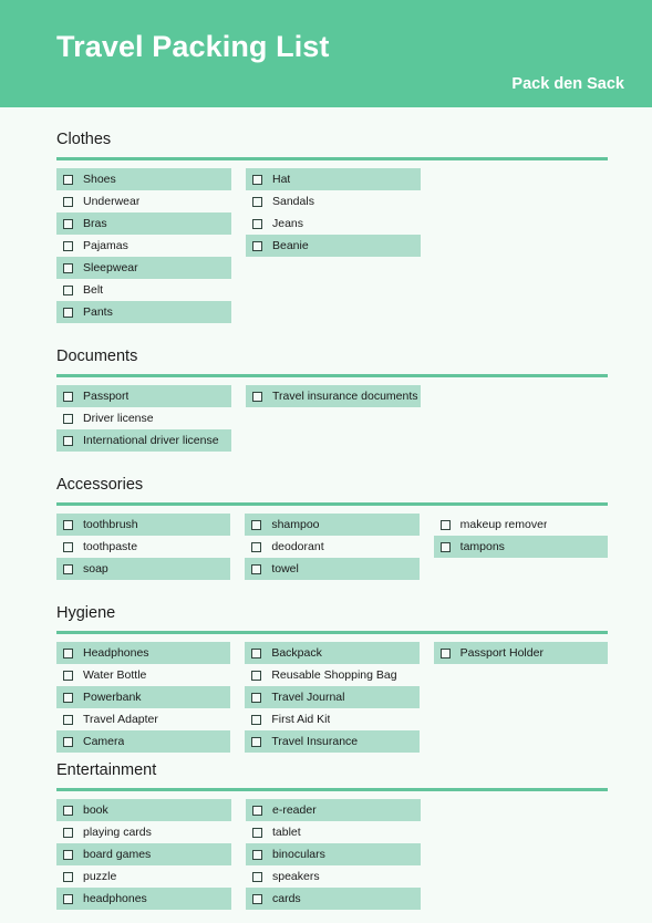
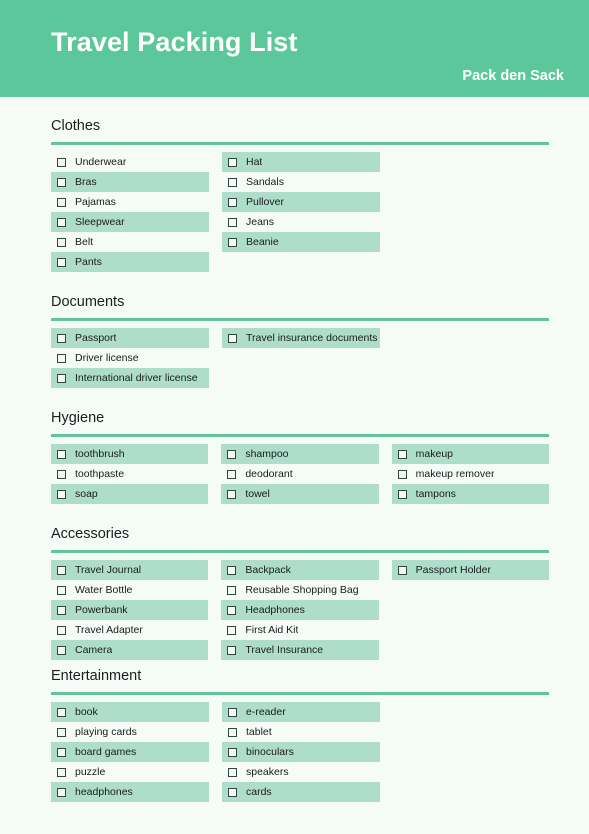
  Travel Packing List
  Pack den Sack
  Clothes
- Shoes
  Underwear
  Bras
  Pajamas
  Sleepwear
  Belt
  Pants
  Hat
  Sandals
+ Pullover
  Jeans
  Beanie
  Documents
  Passport
  Driver license
  International driver license
  Travel insurance documents
- Accessories
+ Hygiene
  toothbrush
  toothpaste
  soap
  shampoo
  deodorant
  towel
+ makeup
  makeup remover
  tampons
- Hygiene
+ Accessories
- Headphones
+ Travel Journal
  Water Bottle
  Powerbank
  Travel Adapter
  Camera
  Backpack
  Reusable Shopping Bag
- Travel Journal
+ Headphones
  First Aid Kit
  Travel Insurance
  Passport Holder
  Entertainment
  book
  playing cards
  board games
  puzzle
  headphones
  e-reader
  tablet
  binoculars
  speakers
  cards
